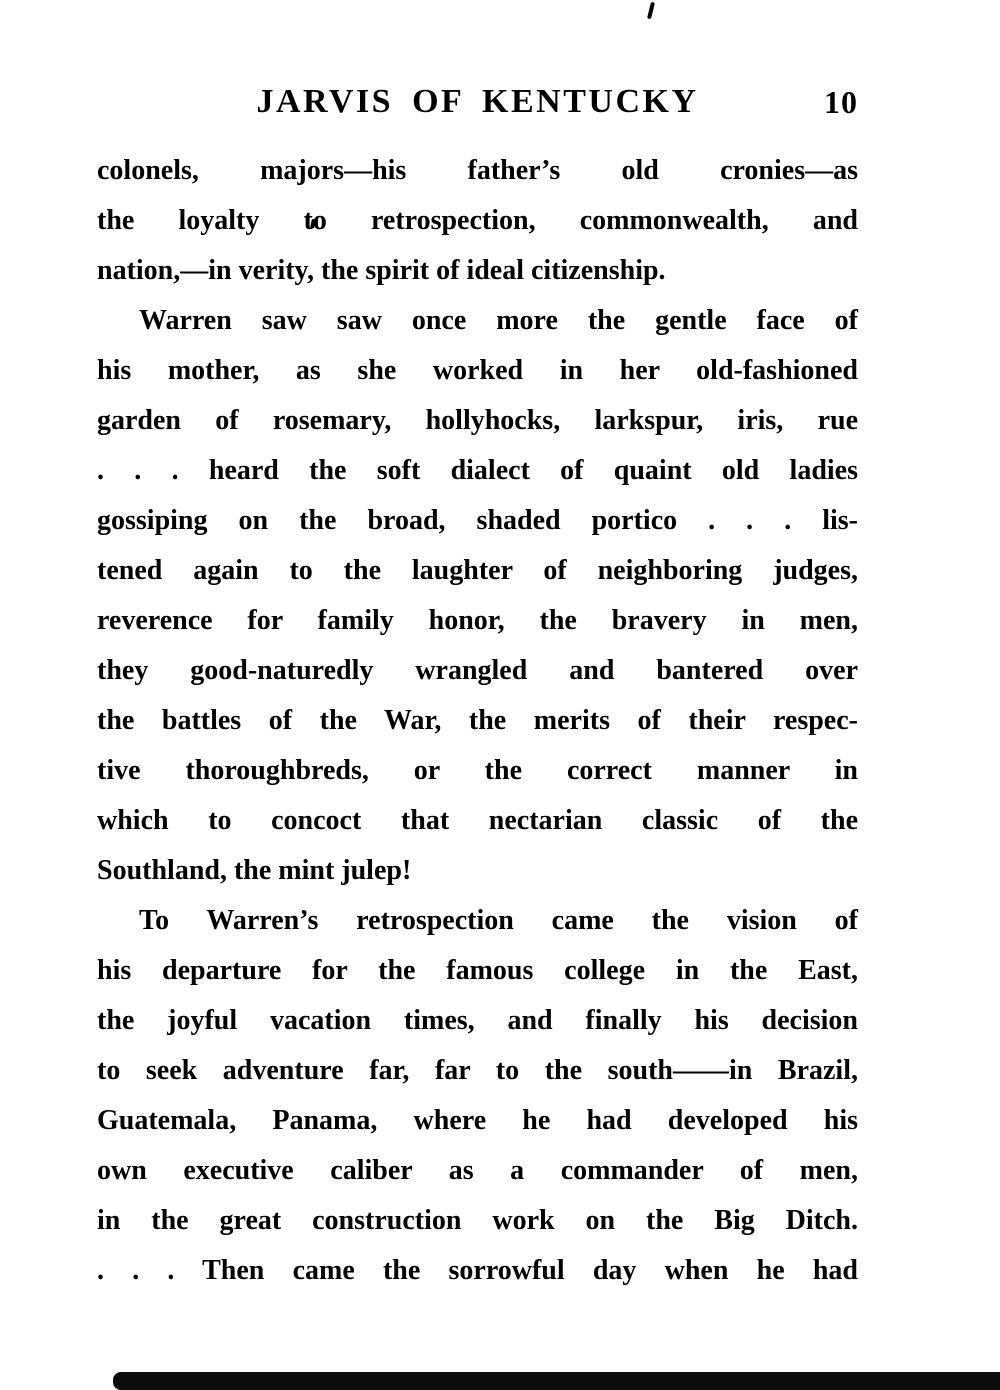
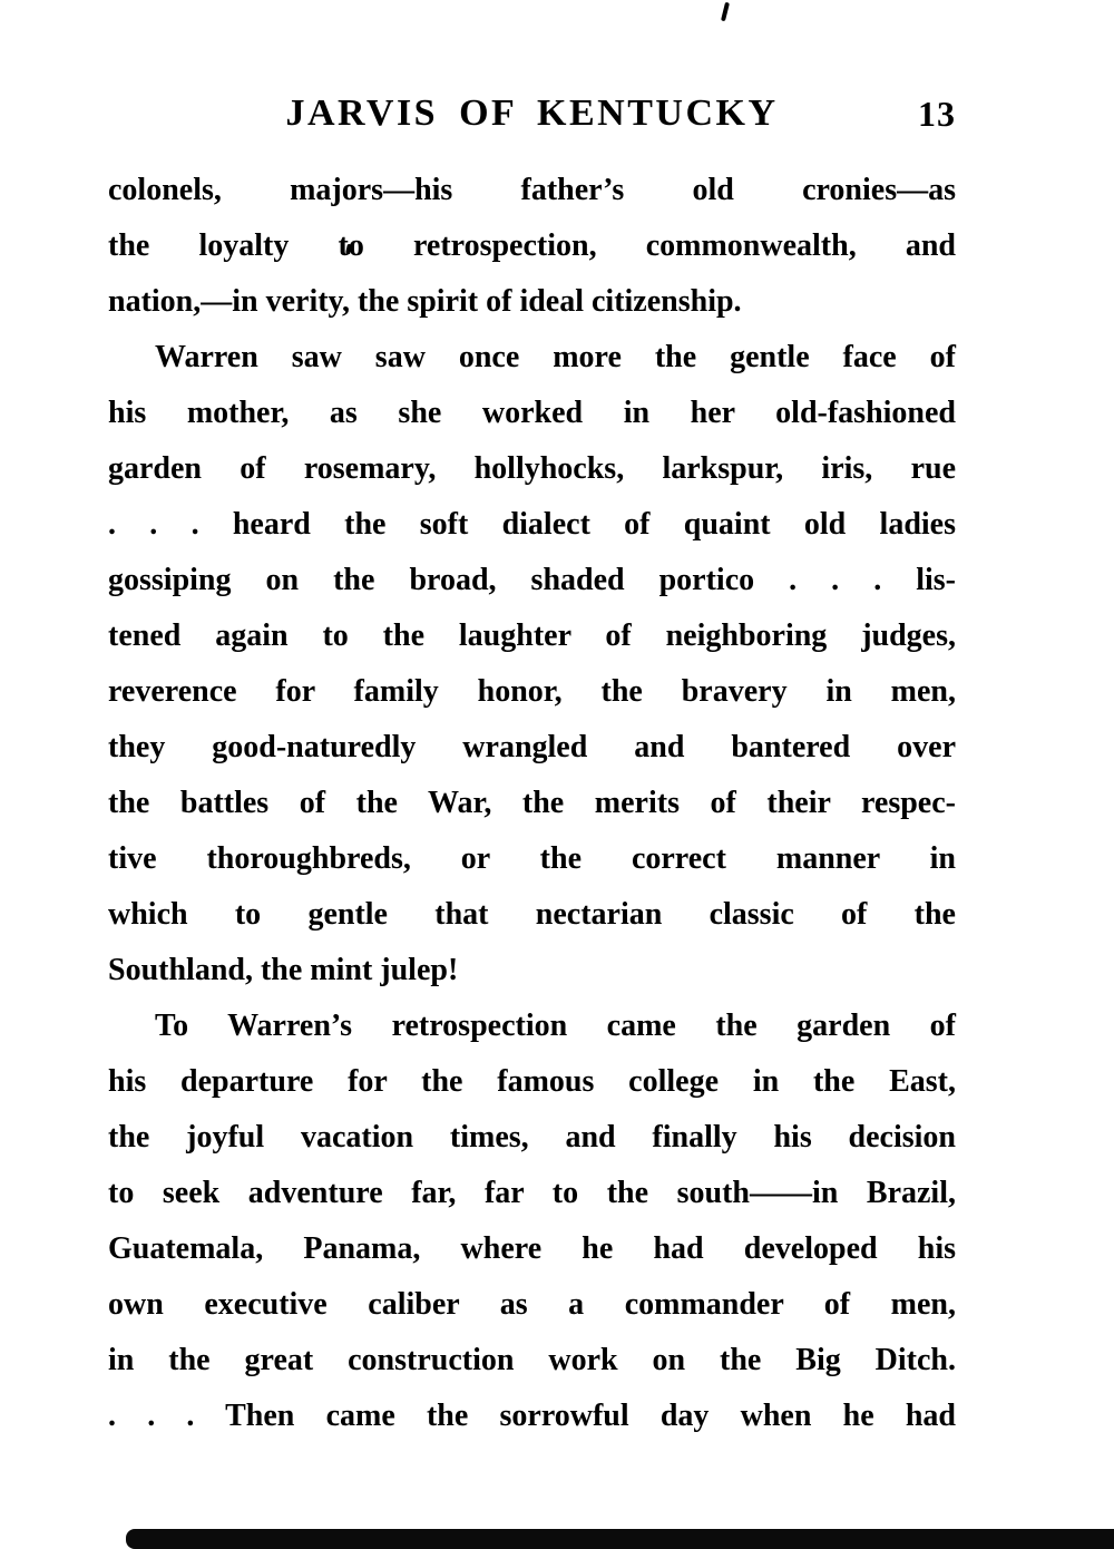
  JARVIS OF KENTUCKY
- 10
+ 13
  colonels, majors—his father’s old cronies—as
  the loyalty to retrospection, commonwealth, and
  nation,—in verity, the spirit of ideal citizenship.
  Warren saw saw once more the gentle face of
  his mother, as she worked in her old-fashioned
  garden of rosemary, hollyhocks, larkspur, iris, rue
  . . . heard the soft dialect of quaint old ladies
  gossiping on the broad, shaded portico . . . lis-
  tened again to the laughter of neighboring judges,
  reverence for family honor, the bravery in men,
  they good-naturedly wrangled and bantered over
  the battles of the War, the merits of their respec-
  tive thoroughbreds, or the correct manner in
- which to concoct that nectarian classic of the
+ which to gentle that nectarian classic of the
  Southland, the mint julep!
- To Warren’s retrospection came the vision of
+ To Warren’s retrospection came the garden of
  his departure for the famous college in the East,
  the joyful vacation times, and finally his decision
  to seek adventure far, far to the south——in Brazil,
  Guatemala, Panama, where he had developed his
  own executive caliber as a commander of men,
  in the great construction work on the Big Ditch.
  . . . Then came the sorrowful day when he had
